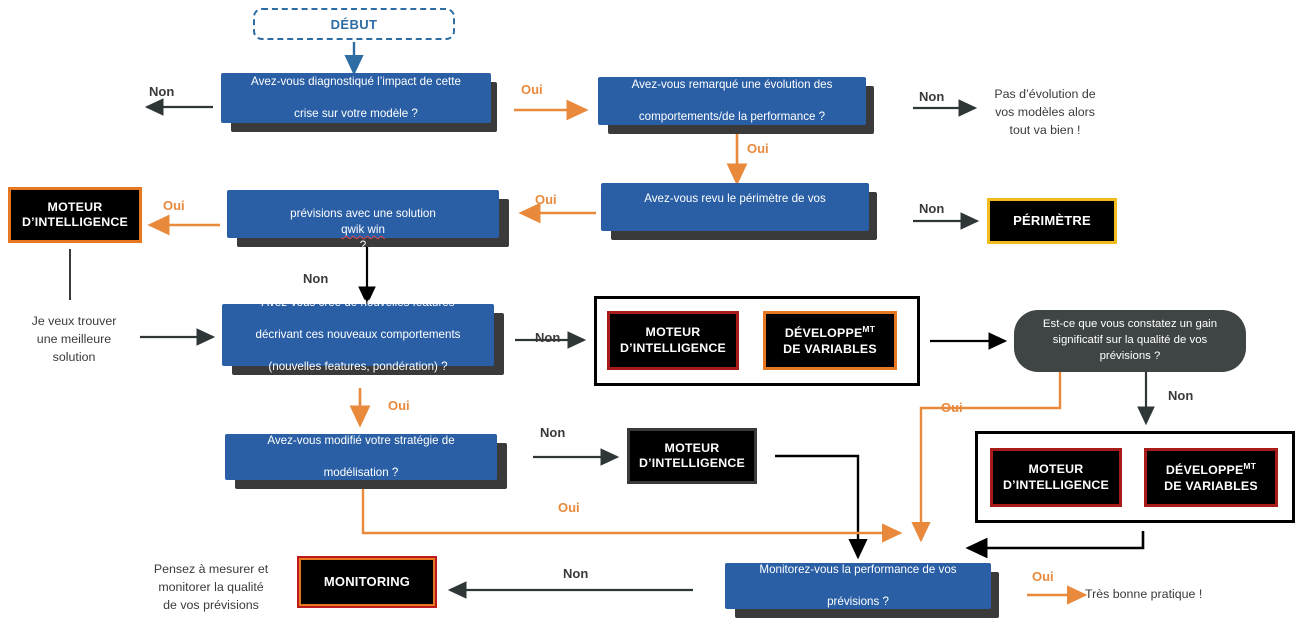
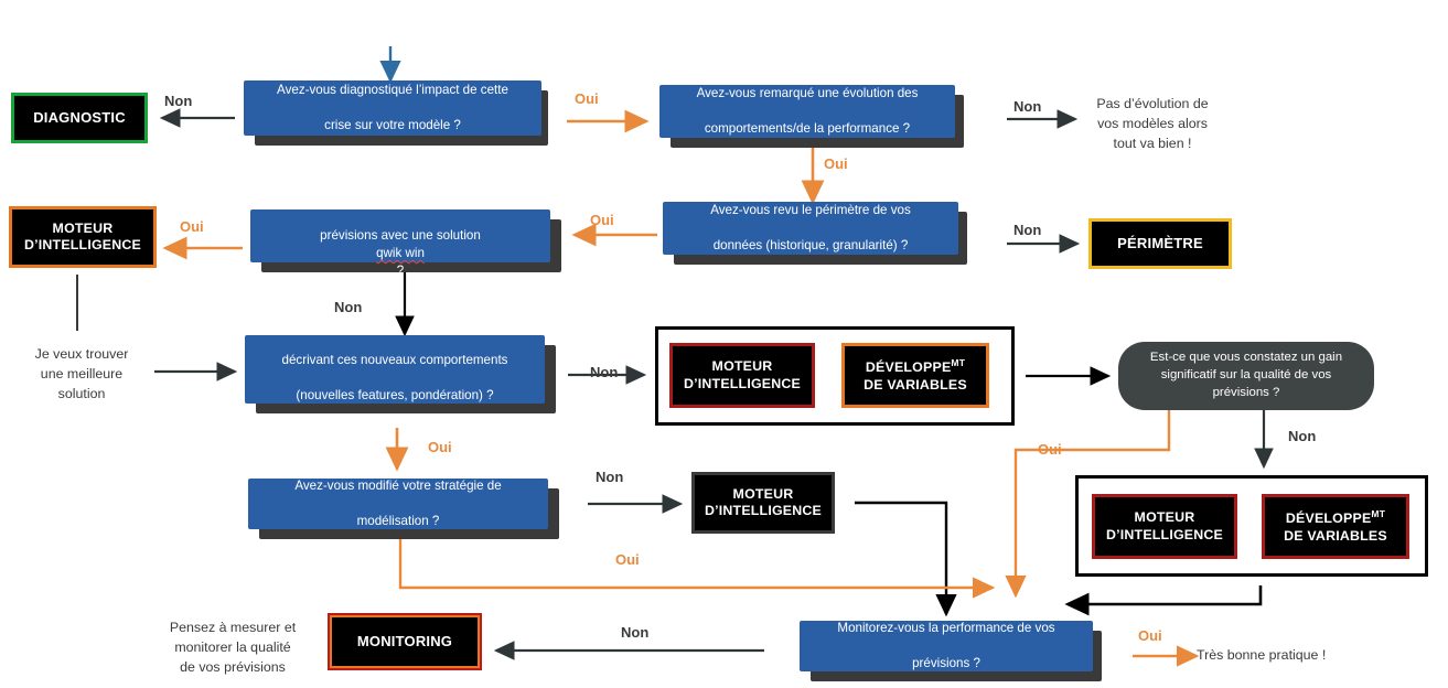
- DÉBUT
  Avez-vous diagnostiqué l’impact de cette
  crise sur votre modèle ?
+ DIAGNOSTIC
  Avez-vous remarqué une évolution des
  comportements/de la performance ?
  Pas d’évolution de
  vos modèles alors
  tout va bien !
  Avez-vous revu le périmètre de vos
+ données (historique, granularité) ?
  PÉRIMÈTRE
  prévisions avec une solution
  qwik win
  ?
  MOTEUR
  D’INTELLIGENCE
  Je veux trouver
  une meilleure
  solution
- Avez-vous créé de nouvelles features
  décrivant ces nouveaux comportements
  (nouvelles features, pondération) ?
  MOTEUR
  D’INTELLIGENCE
  DÉVELOPPEMT
  DE VARIABLES
  Est-ce que vous constatez un gain
  significatif sur la qualité de vos
  prévisions ?
  Avez-vous modifié votre stratégie de
  modélisation ?
  MOTEUR
  D’INTELLIGENCE
  MOTEUR
  D’INTELLIGENCE
  DÉVELOPPEMT
  DE VARIABLES
  Pensez à mesurer et
  monitorer la qualité
  de vos prévisions
  MONITORING
  Monitorez-vous la performance de vos
  prévisions ?
  Très bonne pratique !
  Non
  Oui
  Non
  Oui
  Non
  Oui
  Oui
  Non
  Non
  Oui
  Non
  Oui
  Oui
  Non
  Non
  Oui
